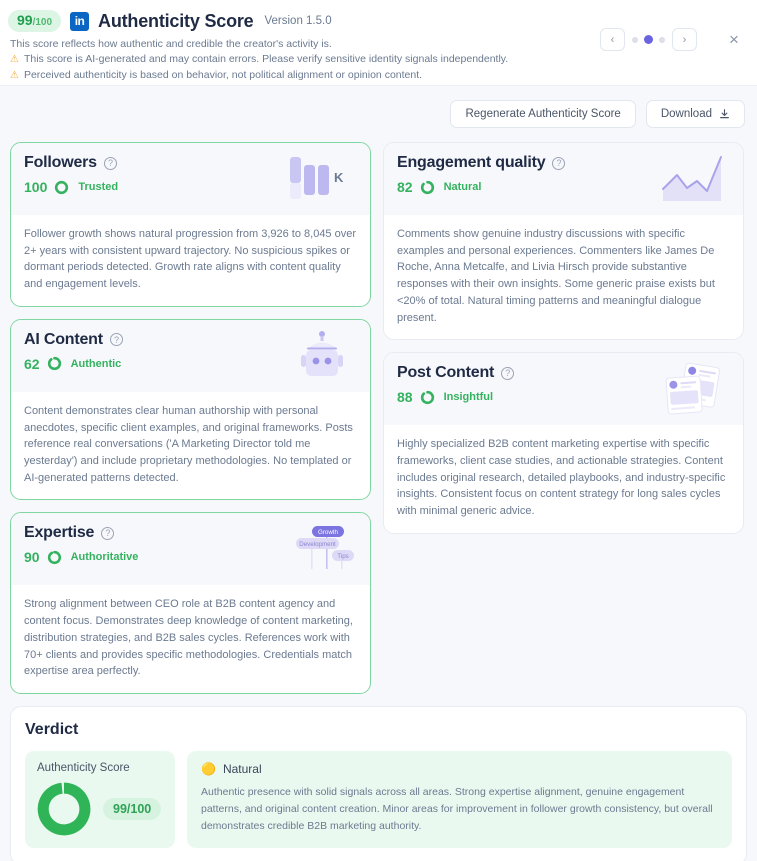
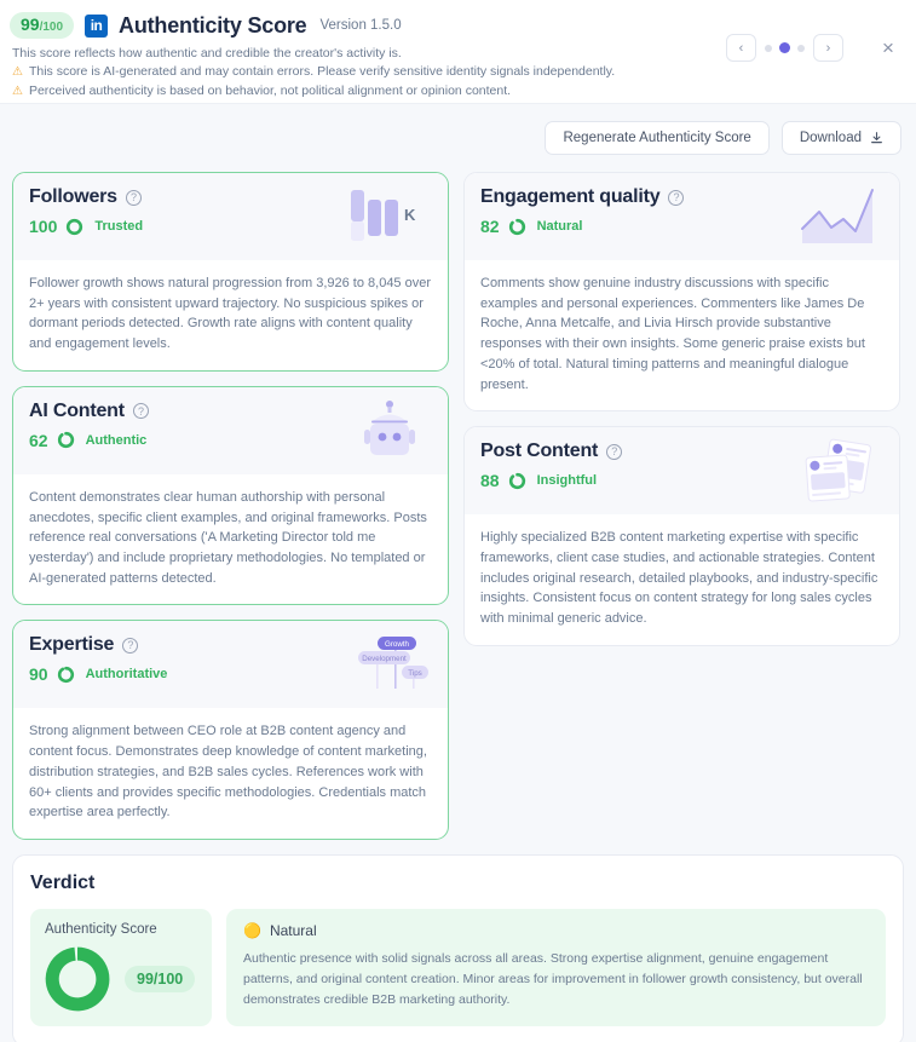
  99
  /100
  in
  Authenticity Score
  Version 1.5.0
  This score reflects how authentic and credible the creator's activity is.
  ⚠
  This score is AI-generated and may contain errors. Please verify sensitive identity signals independently.
  ⚠
  Perceived authenticity is based on behavior, not political alignment or opinion content.
  ‹
  ›
  ×
  Regenerate Authenticity Score
  Download
  Followers
  ?
  100
  Trusted
  K
  Follower growth shows natural progression from 3,926 to 8,045 over 2+ years with consistent upward trajectory. No suspicious spikes or dormant periods detected. Growth rate aligns with content quality and engagement levels.
  AI Content
  ?
  62
  Authentic
  Content demonstrates clear human authorship with personal anecdotes, specific client examples, and original frameworks. Posts reference real conversations ('A Marketing Director told me yesterday') and include proprietary methodologies. No templated or AI-generated patterns detected.
  Expertise
  ?
  90
  Authoritative
- Strong alignment between CEO role at B2B content agency and content focus. Demonstrates deep knowledge of content marketing, distribution strategies, and B2B sales cycles. References work with 70+ clients and provides specific methodologies. Credentials match expertise area perfectly.
+ Strong alignment between CEO role at B2B content agency and content focus. Demonstrates deep knowledge of content marketing, distribution strategies, and B2B sales cycles. References work with 60+ clients and provides specific methodologies. Credentials match expertise area perfectly.
  Engagement quality
  ?
  82
  Natural
  Comments show genuine industry discussions with specific examples and personal experiences. Commenters like James De Roche, Anna Metcalfe, and Livia Hirsch provide substantive responses with their own insights. Some generic praise exists but <20% of total. Natural timing patterns and meaningful dialogue present.
  Post Content
  ?
  88
  Insightful
  Highly specialized B2B content marketing expertise with specific frameworks, client case studies, and actionable strategies. Content includes original research, detailed playbooks, and industry-specific insights. Consistent focus on content strategy for long sales cycles with minimal generic advice.
  Verdict
  Authenticity Score
  99/100
  🟡
  Natural
  Authentic presence with solid signals across all areas. Strong expertise alignment, genuine engagement patterns, and original content creation. Minor areas for improvement in follower growth consistency, but overall demonstrates credible B2B marketing authority.
